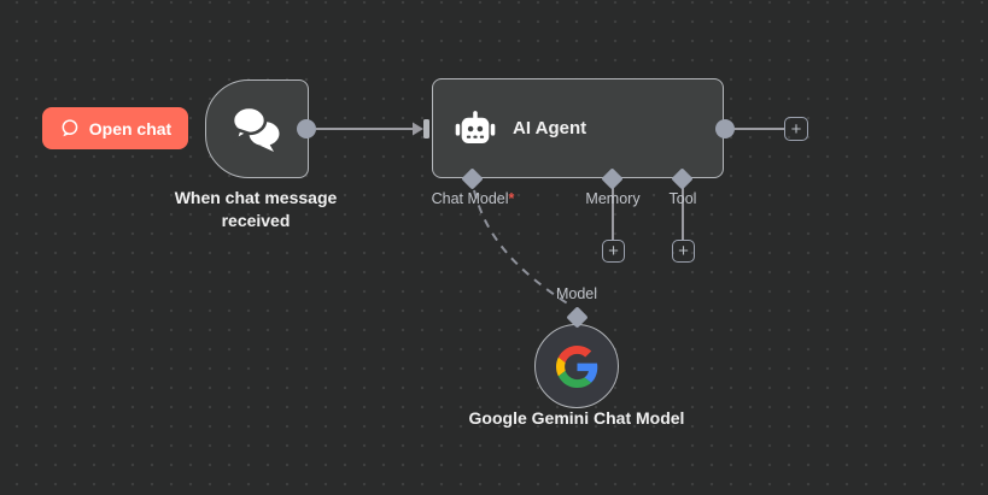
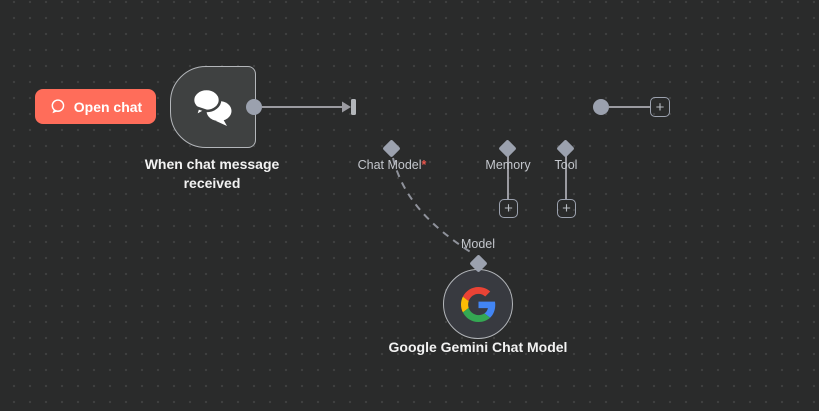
  Open chat
  When chat message received
- AI Agent
  Chat Model*
  Memory
  Tool
  +
  +
  +
  Model
  Google Gemini Chat Model
